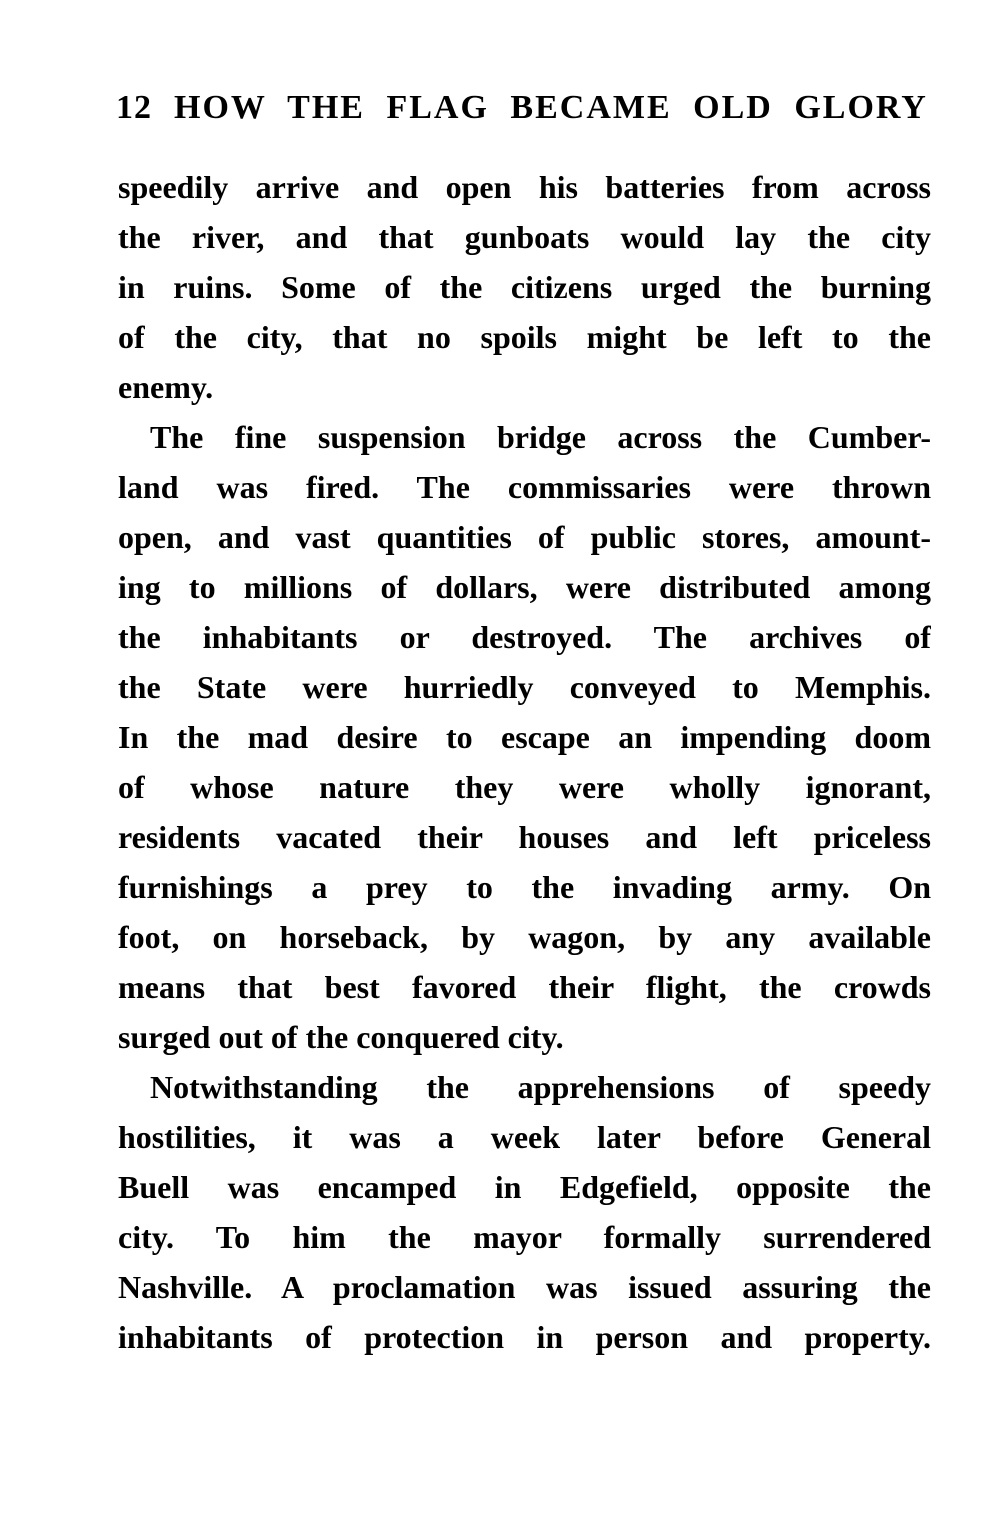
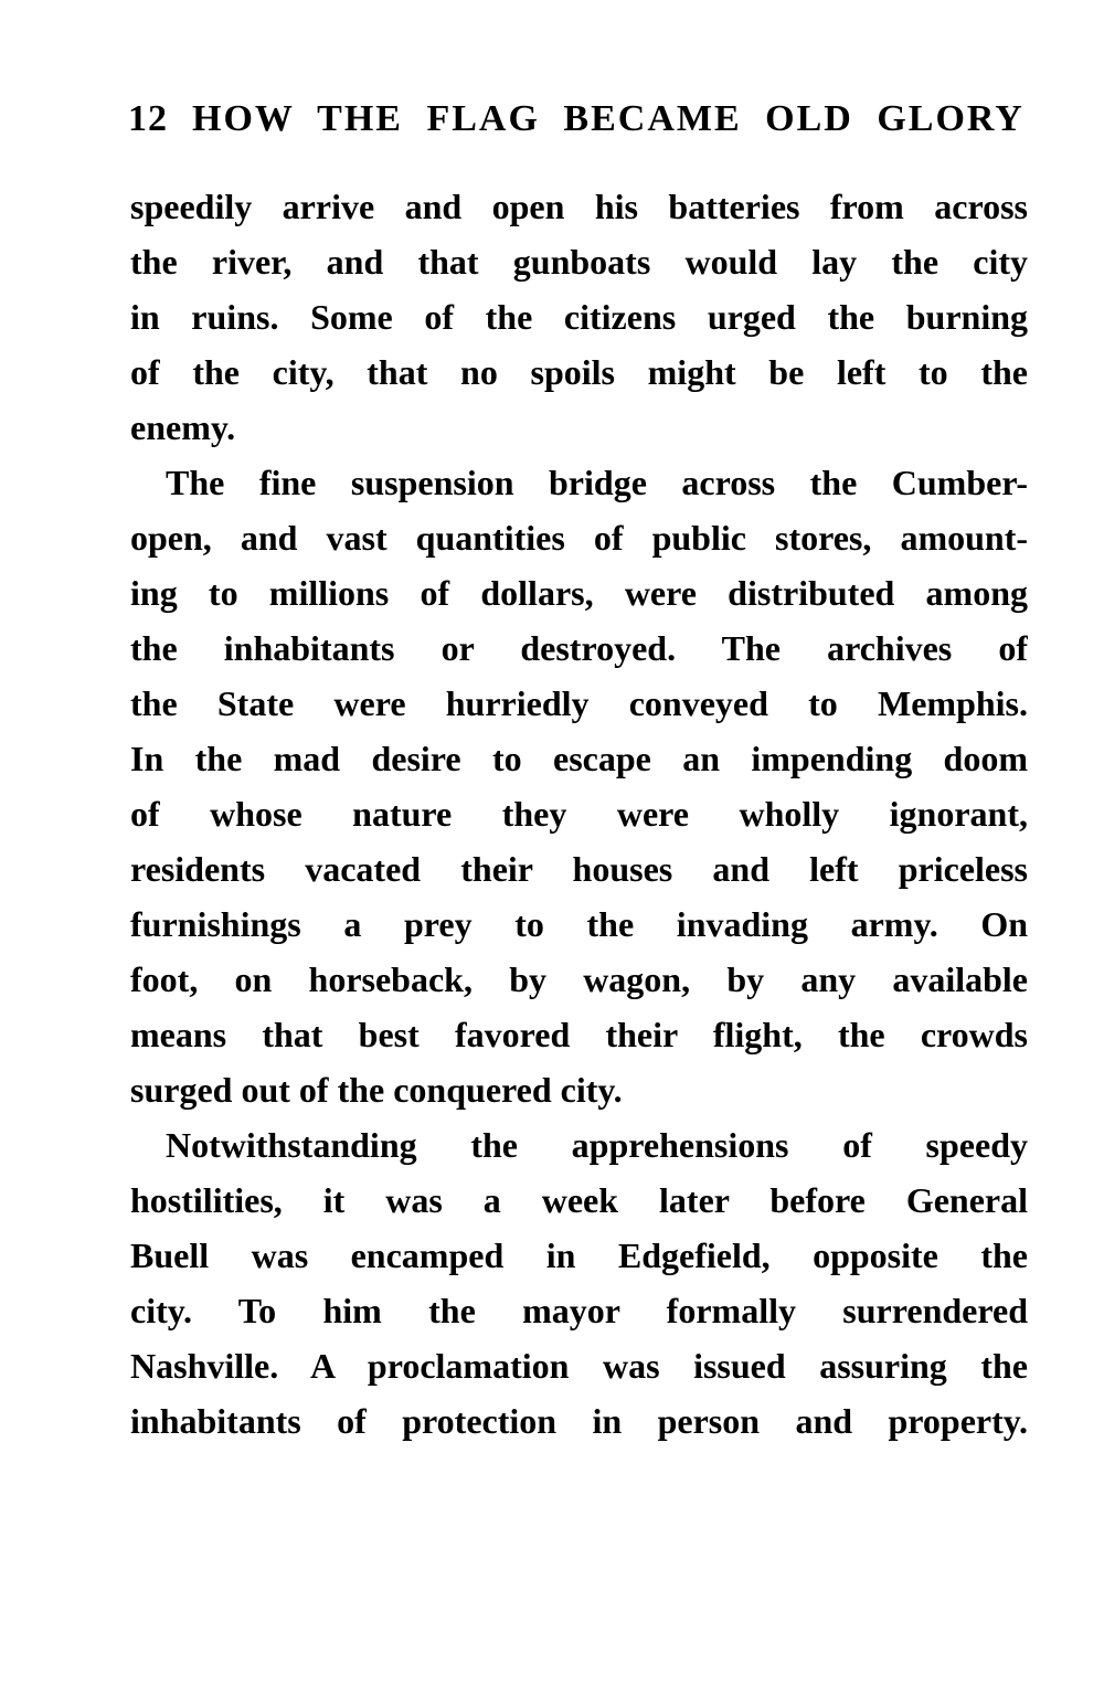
  12
  HOW THE FLAG BECAME OLD GLORY
  speedily arrive and open his batteries from across
  the river, and that gunboats would lay the city
  in ruins. Some of the citizens urged the burning
  of the city, that no spoils might be left to the
  enemy.
  The fine suspension bridge across the Cumber-
- land was fired. The commissaries were thrown
  open, and vast quantities of public stores, amount-
  ing to millions of dollars, were distributed among
  the inhabitants or destroyed. The archives of
  the State were hurriedly conveyed to Memphis.
  In the mad desire to escape an impending doom
  of whose nature they were wholly ignorant,
  residents vacated their houses and left priceless
  furnishings a prey to the invading army. On
  foot, on horseback, by wagon, by any available
  means that best favored their flight, the crowds
  surged out of the conquered city.
  Notwithstanding the apprehensions of speedy
  hostilities, it was a week later before General
  Buell was encamped in Edgefield, opposite the
  city. To him the mayor formally surrendered
  Nashville. A proclamation was issued assuring the
  inhabitants of protection in person and property.
